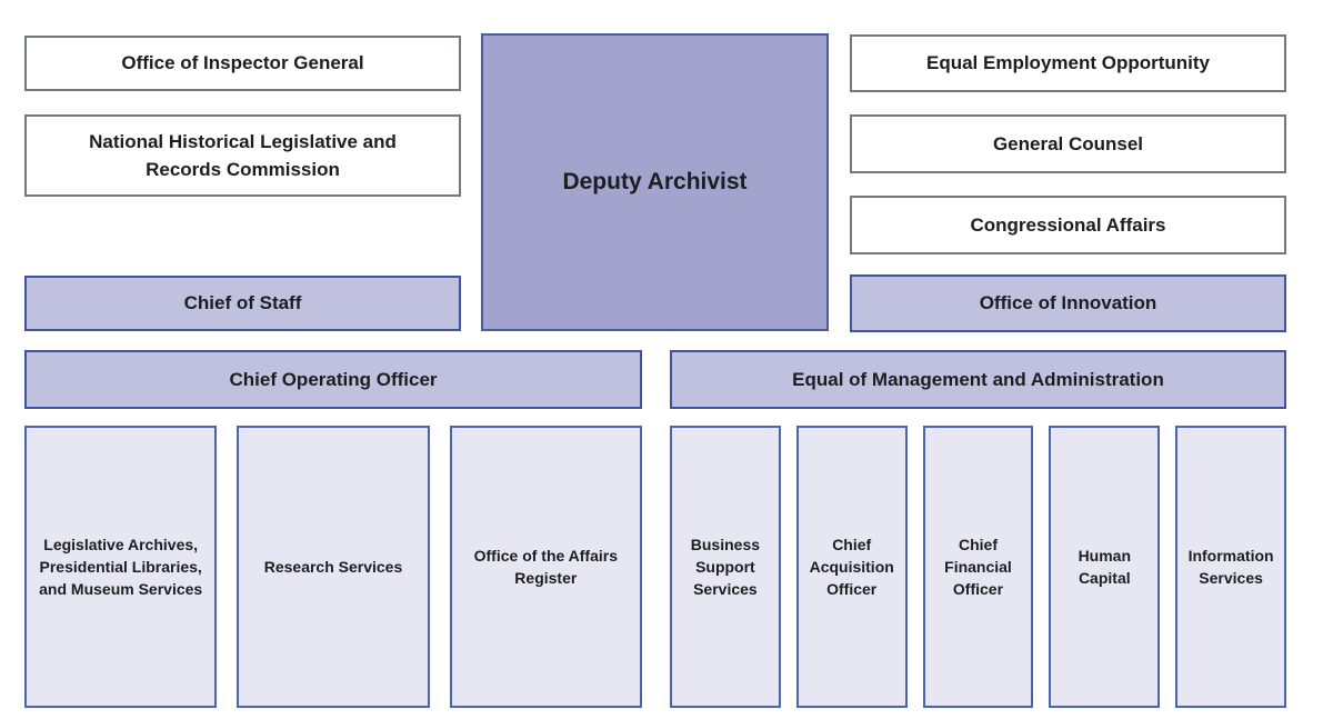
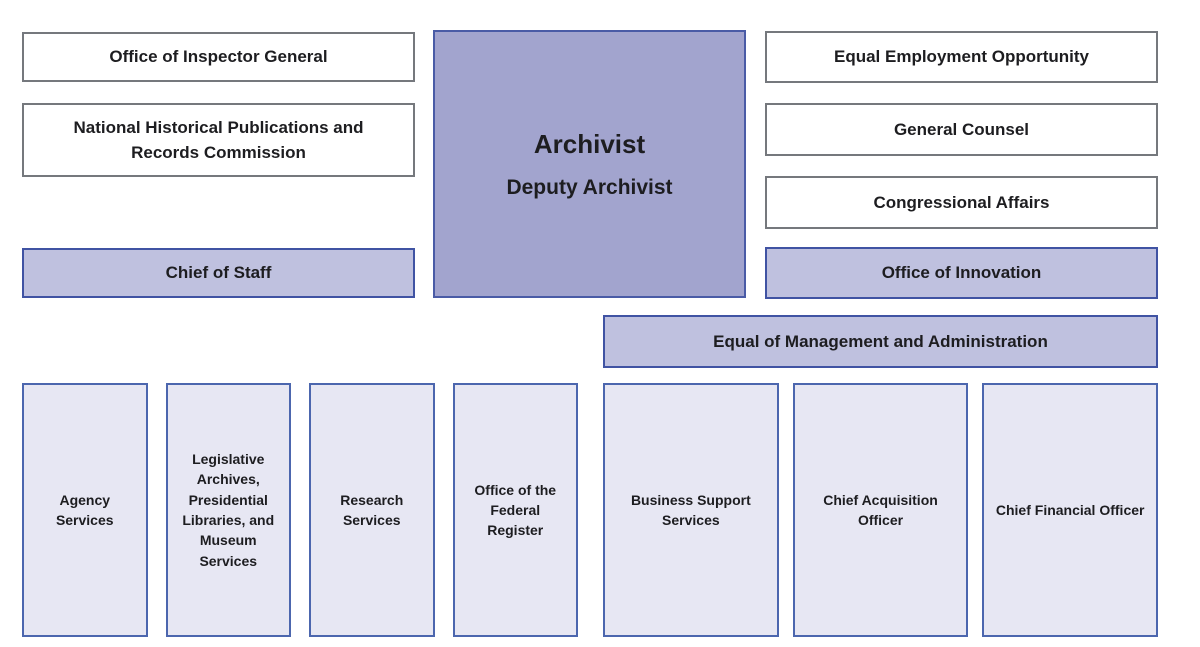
  Office of Inspector General
- National Historical Legislative and Records Commission
+ National Historical Publications and Records Commission
  Chief of Staff
+ Archivist
  Deputy Archivist
  Equal Employment Opportunity
  General Counsel
  Congressional Affairs
  Office of Innovation
- Chief Operating Officer
  Equal of Management and Administration
+ Agency Services
  Legislative Archives, Presidential Libraries, and Museum Services
  Research Services
- Office of the Affairs Register
+ Office of the Federal Register
  Business Support Services
  Chief Acquisition Officer
  Chief Financial Officer
- Human Capital
- Information Services
